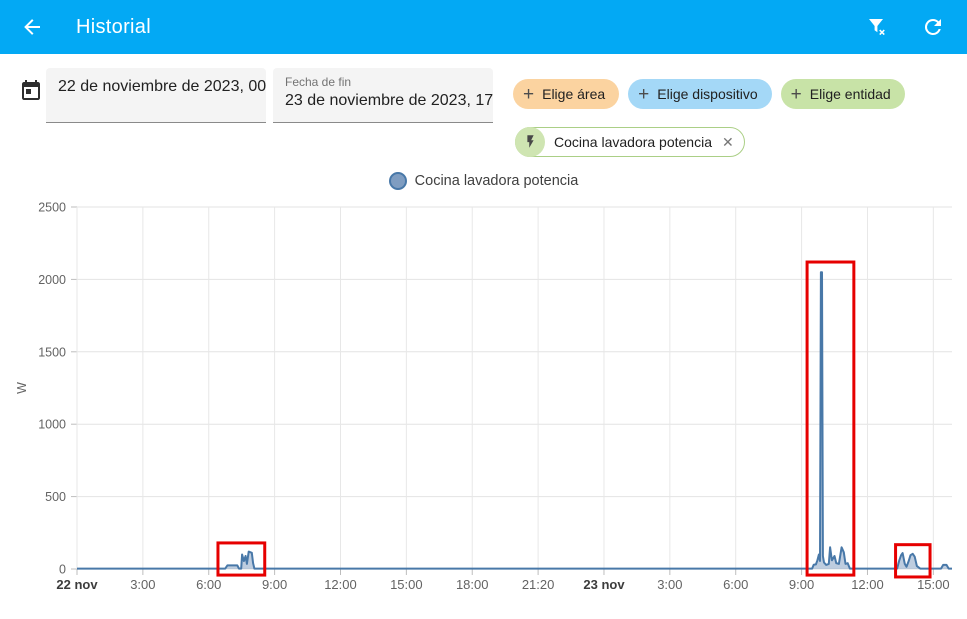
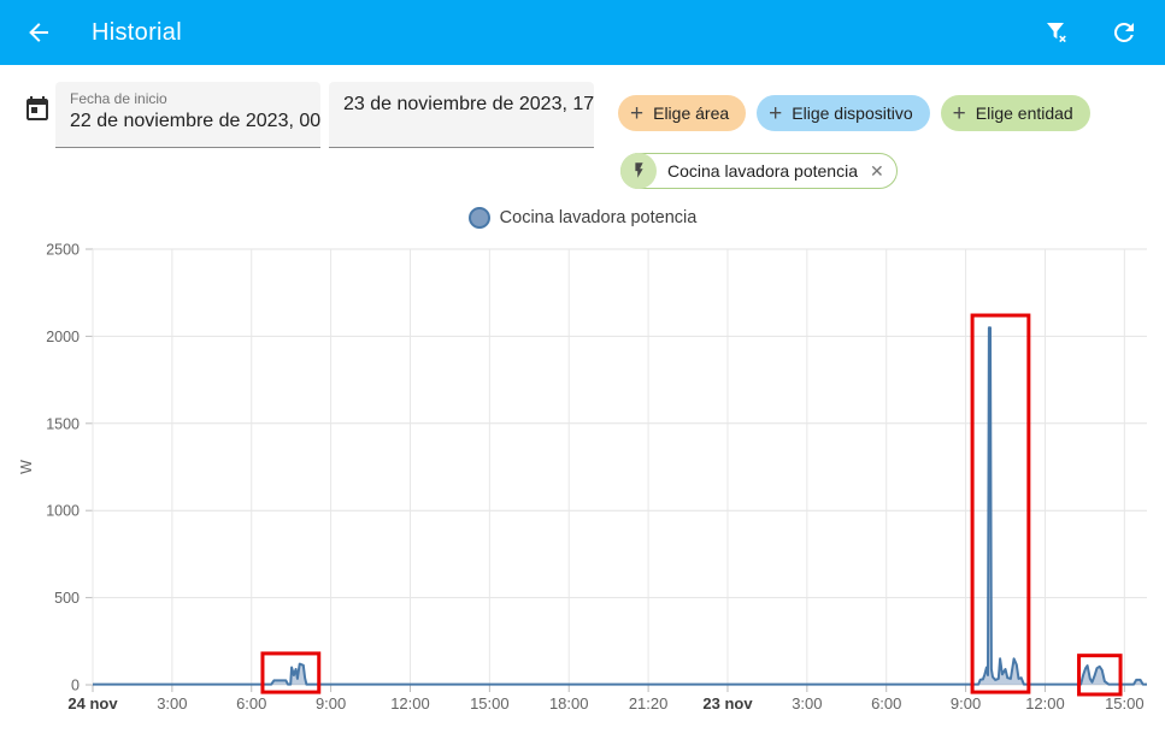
  0
  500
  1000
  1500
  2000
  2500
- 22 nov
+ 24 nov
  3:00
  6:00
  9:00
  12:00
  15:00
  18:00
  21:20
  23 nov
  3:00
  6:00
  9:00
  12:00
  15:00
  Historial
+ Fecha de inicio
  22 de noviembre de 2023, 00
- Fecha de fin
  23 de noviembre de 2023, 17
  +
  Elige área
  +
  Elige dispositivo
  +
  Elige entidad
  Cocina lavadora potencia
  ✕
  Cocina lavadora potencia
